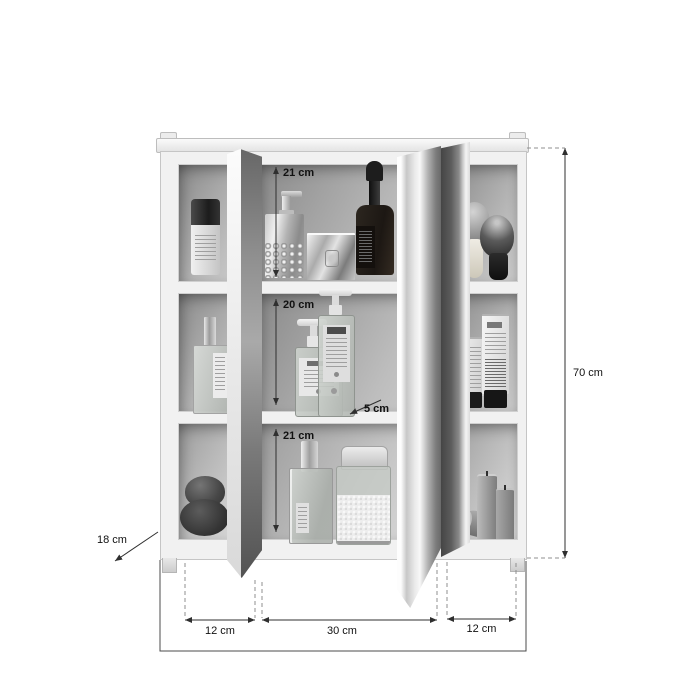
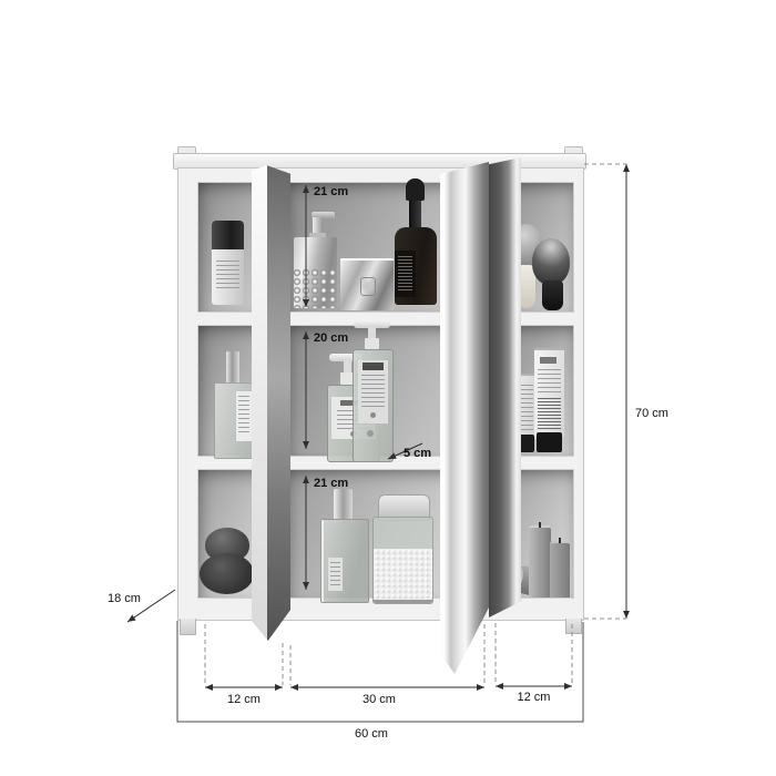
  21 cm
  20 cm
  21 cm
  5 cm
  70 cm
  18 cm
  12 cm
  30 cm
  12 cm
+ 60 cm
